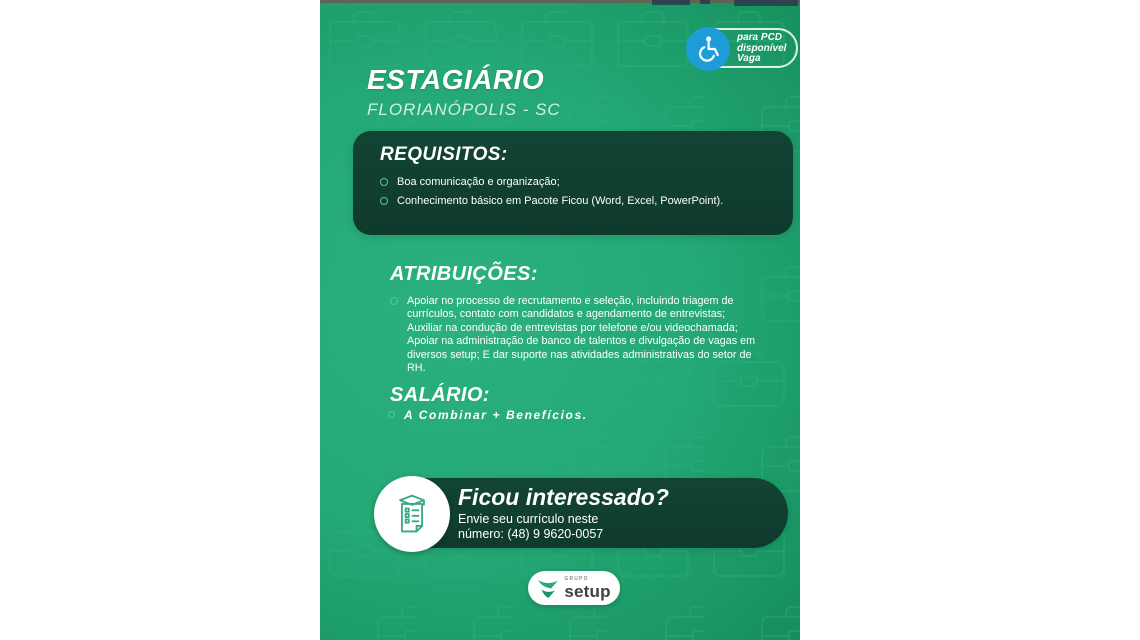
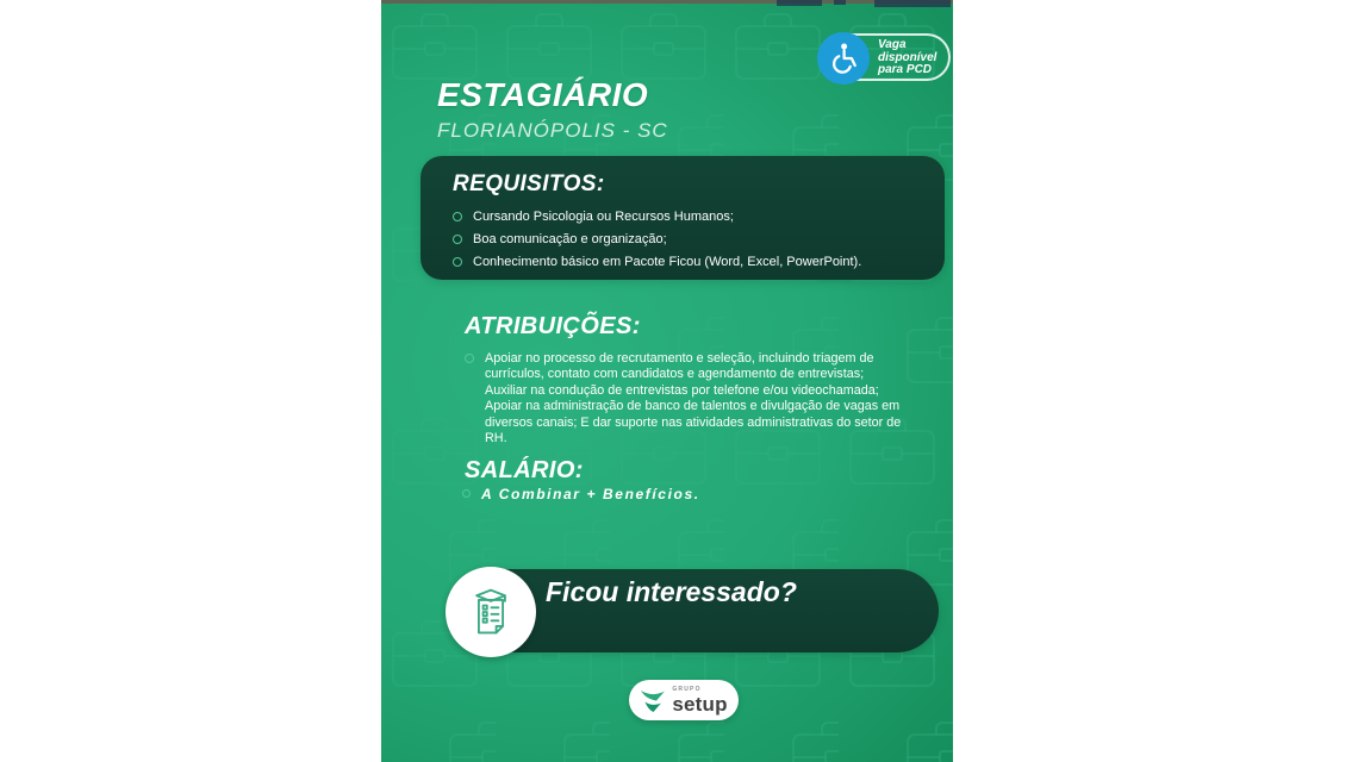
- para PCD
+ Vaga
  disponível
- Vaga
+ para PCD
  ESTAGIÁRIO
  FLORIANÓPOLIS - SC
  REQUISITOS:
+ Cursando Psicologia ou Recursos Humanos;
  Boa comunicação e organização;
  Conhecimento básico em Pacote Ficou (Word, Excel, PowerPoint).
  ATRIBUIÇÕES:
- Apoiar no processo de recrutamento e seleção, incluindo triagem de currículos, contato com candidatos e agendamento de entrevistas; Auxiliar na condução de entrevistas por telefone e/ou videochamada; Apoiar na administração de banco de talentos e divulgação de vagas em diversos setup; E dar suporte nas atividades administrativas do setor de RH.
+ Apoiar no processo de recrutamento e seleção, incluindo triagem de currículos, contato com candidatos e agendamento de entrevistas; Auxiliar na condução de entrevistas por telefone e/ou videochamada; Apoiar na administração de banco de talentos e divulgação de vagas em diversos canais; E dar suporte nas atividades administrativas do setor de RH.
  SALÁRIO:
  A Combinar + Benefícios.
  Ficou interessado?
- Envie seu currículo neste
- número: (48) 9 9620-0057
  setup
